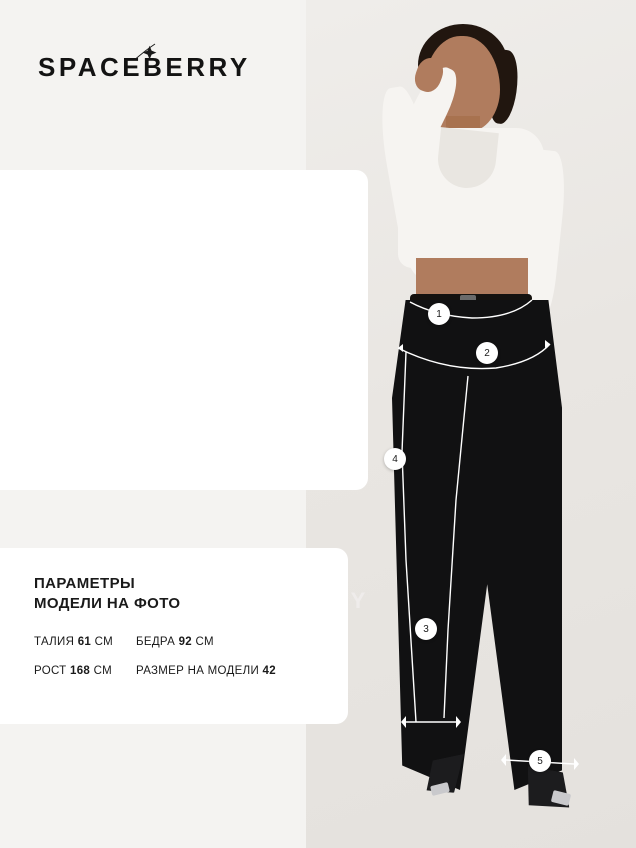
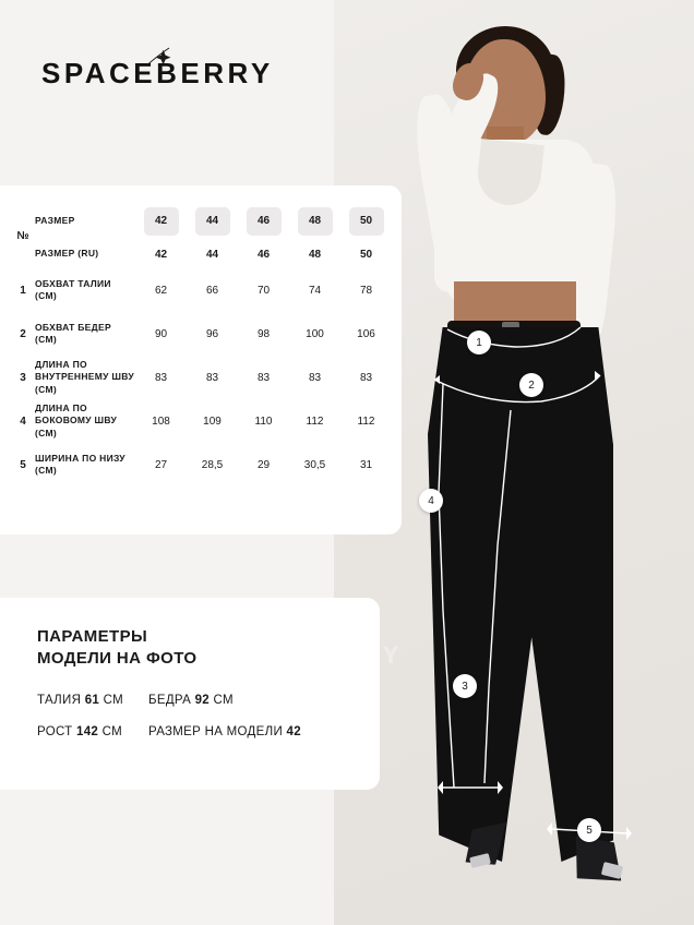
  1
  2
  3
  4
  5
  SPACEBERRY
+ №	РАЗМЕР	42	44	46	48	50
+ РАЗМЕР (RU)	42	44	46	48	50
+ 1	ОБХВАТ ТАЛИИ (СМ)	62	66	70	74	78
+ 2	ОБХВАТ БЕДЕР (СМ)	90	96	98	100	106
+ 3	ДЛИНА ПО ВНУТРЕННЕМУ ШВУ (СМ)	83	83	83	83	83
+ 4	ДЛИНА ПО БОКОВОМУ ШВУ (СМ)	108	109	110	112	112
+ 5	ШИРИНА ПО НИЗУ (СМ)	27	28,5	29	30,5	31
  ПАРАМЕТРЫ
  МОДЕЛИ НА ФОТО
  ТАЛИЯ 61 СМ
  БЕДРА 92 СМ
- РОСТ 168 СМ
+ РОСТ 142 СМ
  РАЗМЕР НА МОДЕЛИ 42
